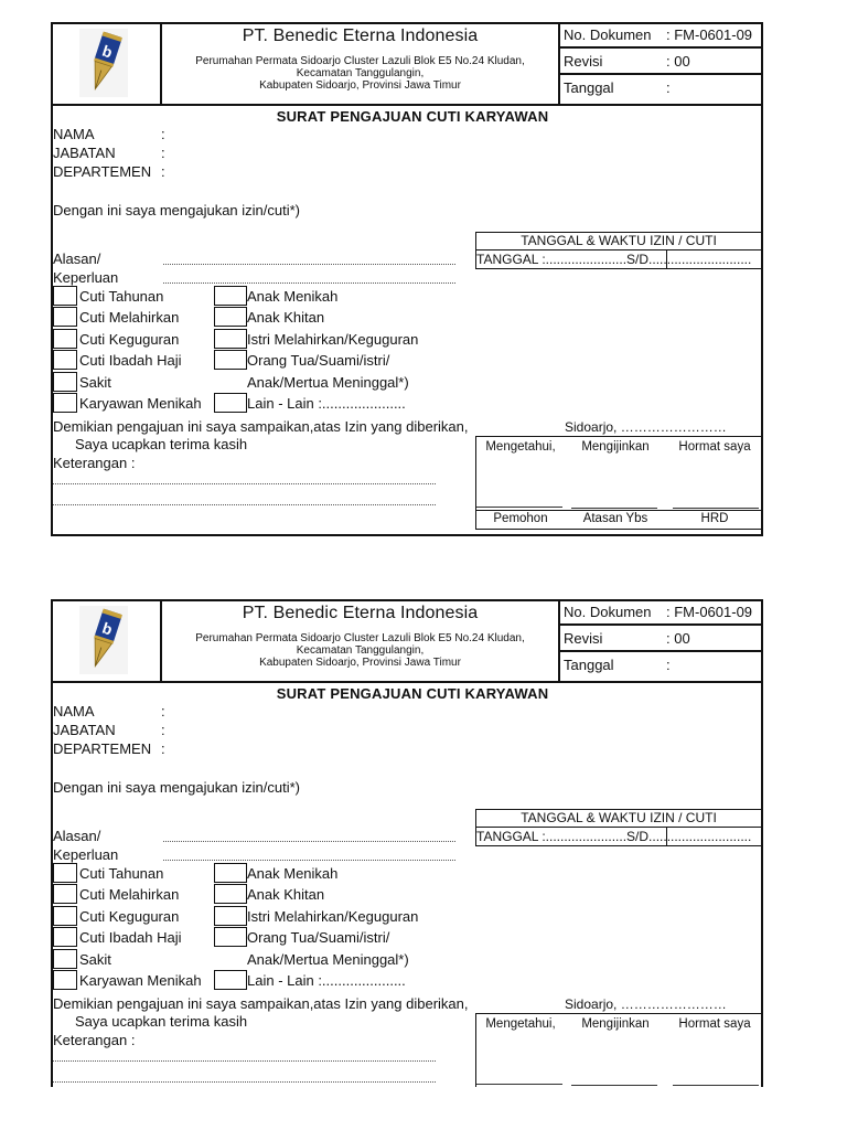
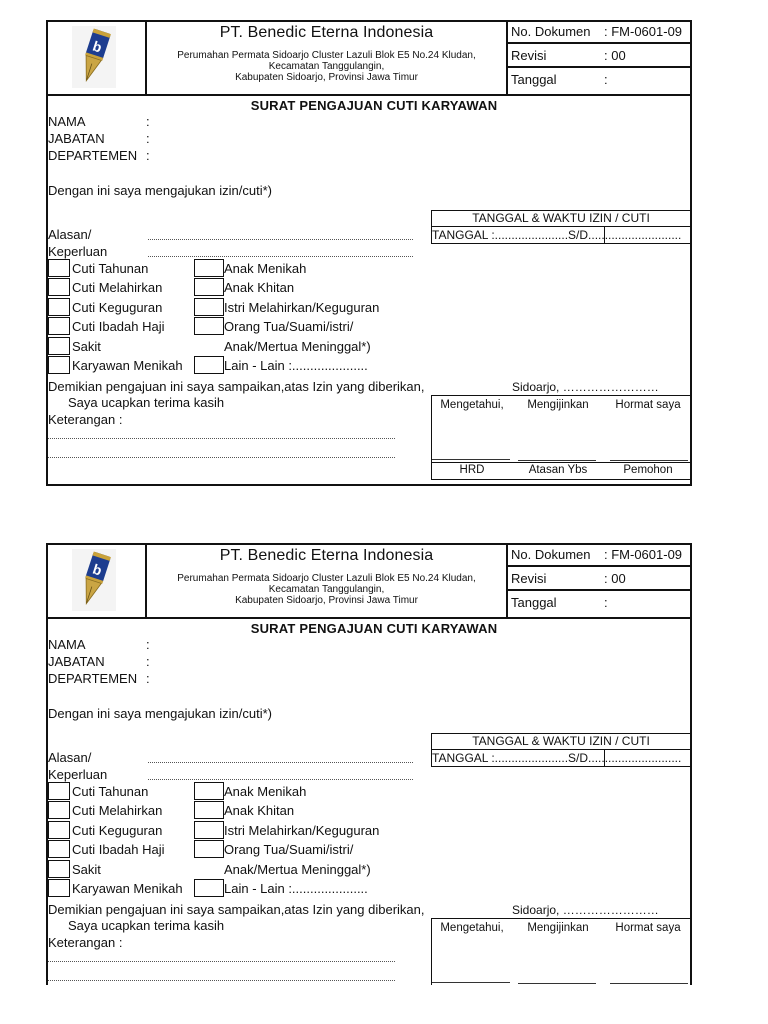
  PT. Benedic Eterna Indonesia
  Perumahan Permata Sidoarjo Cluster Lazuli Blok E5 No.24 Kludan,
  Kecamatan Tanggulangin,
  Kabupaten Sidoarjo, Provinsi Jawa Timur
  No. Dokumen
  : FM-0601-09
  Revisi
  : 00
  Tanggal
  :
  SURAT PENGAJUAN CUTI KARYAWAN
  NAMA
  :
  JABATAN
  :
  DEPARTEMEN
  :
  Dengan ini saya mengajukan izin/cuti*)
  Alasan/
  Keperluan
  TANGGAL & WAKTU IZIN / CUTI
  TANGGAL :......................S/D.....
  ......................
  Cuti Tahunan
  Cuti Melahirkan
  Cuti Keguguran
  Cuti Ibadah Haji
  Sakit
  Karyawan Menikah
  Anak Menikah
  Anak Khitan
  Istri Melahirkan/Keguguran
  Orang Tua/Suami/istri/
  Anak/Mertua Meninggal*)
  Lain - Lain :.....................
  Demikian pengajuan ini saya sampaikan,atas Izin yang diberikan,
  Saya ucapkan terima kasih
  Keterangan :
  Sidoarjo, ……………………
  Mengetahui,
  Mengijinkan
  Hormat saya
- Pemohon
+ HRD
  Atasan Ybs
- HRD
+ Pemohon
  PT. Benedic Eterna Indonesia
  Perumahan Permata Sidoarjo Cluster Lazuli Blok E5 No.24 Kludan,
  Kecamatan Tanggulangin,
  Kabupaten Sidoarjo, Provinsi Jawa Timur
  No. Dokumen
  : FM-0601-09
  Revisi
  : 00
  Tanggal
  :
  SURAT PENGAJUAN CUTI KARYAWAN
  NAMA
  :
  JABATAN
  :
  DEPARTEMEN
  :
  Dengan ini saya mengajukan izin/cuti*)
  Alasan/
  Keperluan
  TANGGAL & WAKTU IZIN / CUTI
  TANGGAL :......................S/D.....
  ......................
  Cuti Tahunan
  Cuti Melahirkan
  Cuti Keguguran
  Cuti Ibadah Haji
  Sakit
  Karyawan Menikah
  Anak Menikah
  Anak Khitan
  Istri Melahirkan/Keguguran
  Orang Tua/Suami/istri/
  Anak/Mertua Meninggal*)
  Lain - Lain :.....................
  Demikian pengajuan ini saya sampaikan,atas Izin yang diberikan,
  Saya ucapkan terima kasih
  Keterangan :
  Sidoarjo, ……………………
  Mengetahui,
  Mengijinkan
  Hormat saya
